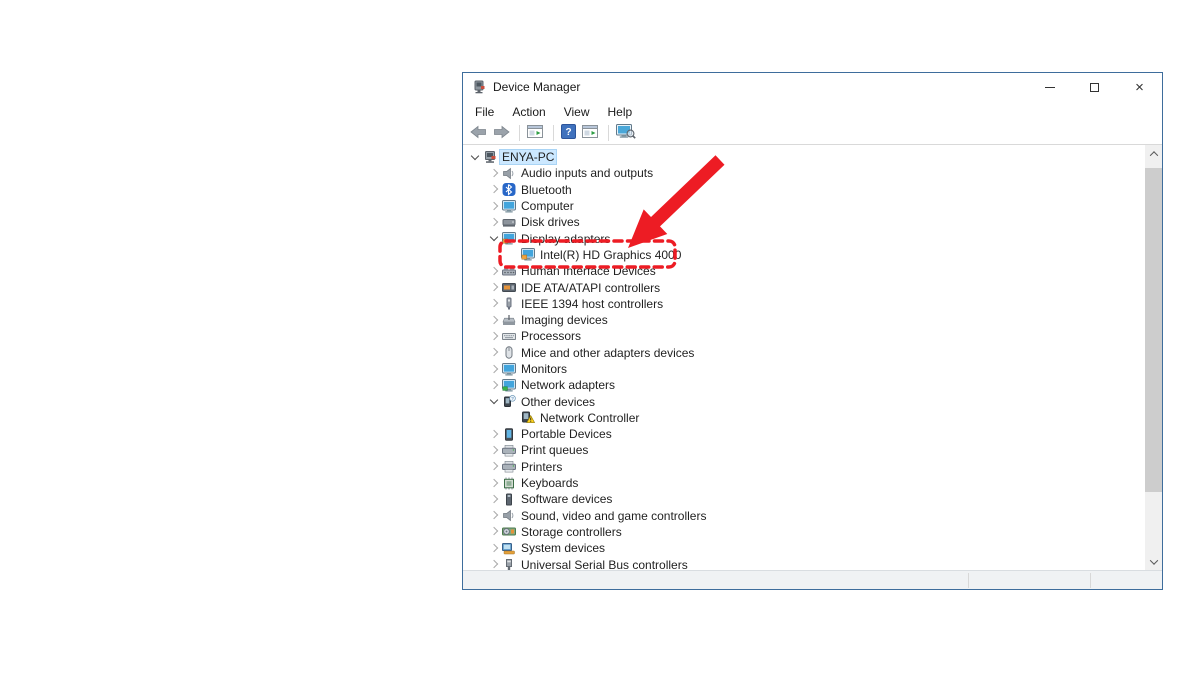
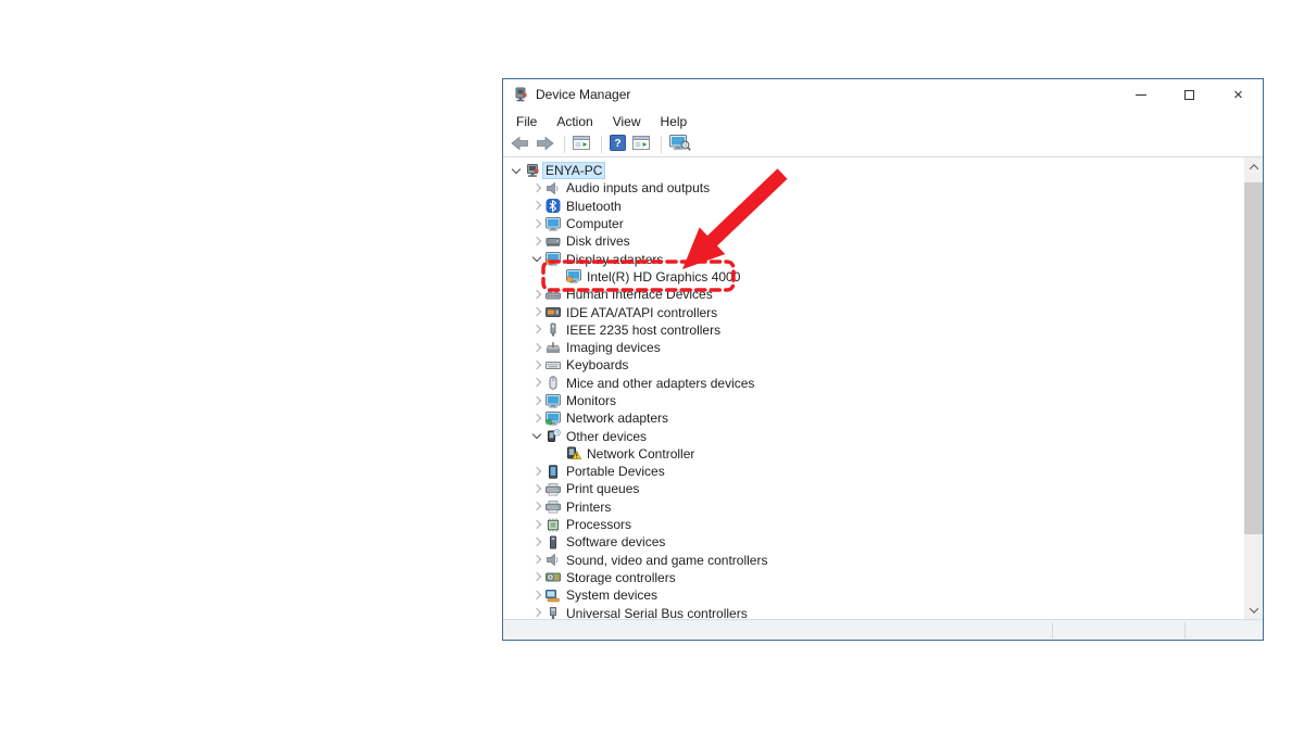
  Device Manager
  ×
  File
  Action
  View
  Help
  ?
  ENYA-PC
  Audio inputs and outputs
  Bluetooth
  Computer
  Disk drives
  Display adapters
  Intel(R) HD Graphics 4000
  Human Interface Devices
  IDE ATA/ATAPI controllers
- IEEE 1394 host controllers
+ IEEE 2235 host controllers
  Imaging devices
- Processors
+ Keyboards
  Mice and other adapters devices
  Monitors
  Network adapters
  Other devices
  Network Controller
  Portable Devices
  Print queues
  Printers
- Keyboards
+ Processors
  Software devices
  Sound, video and game controllers
  Storage controllers
  System devices
  Universal Serial Bus controllers
